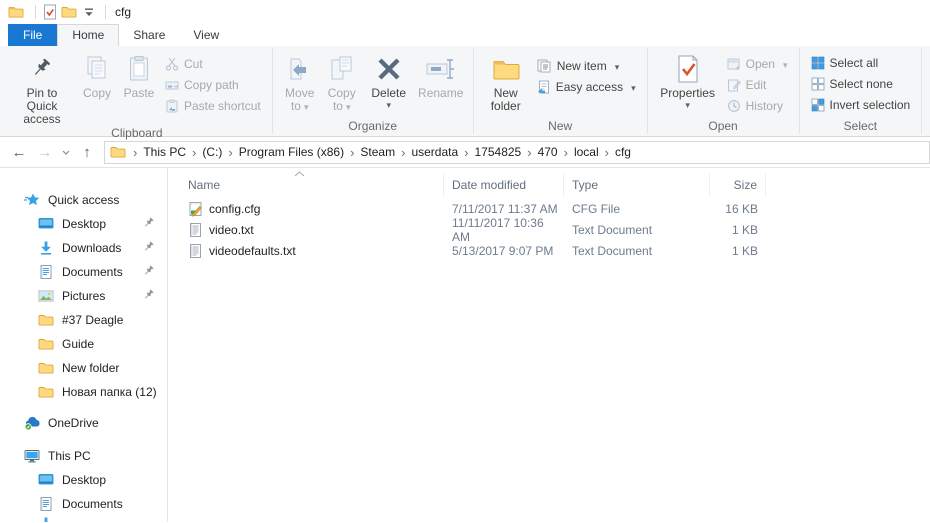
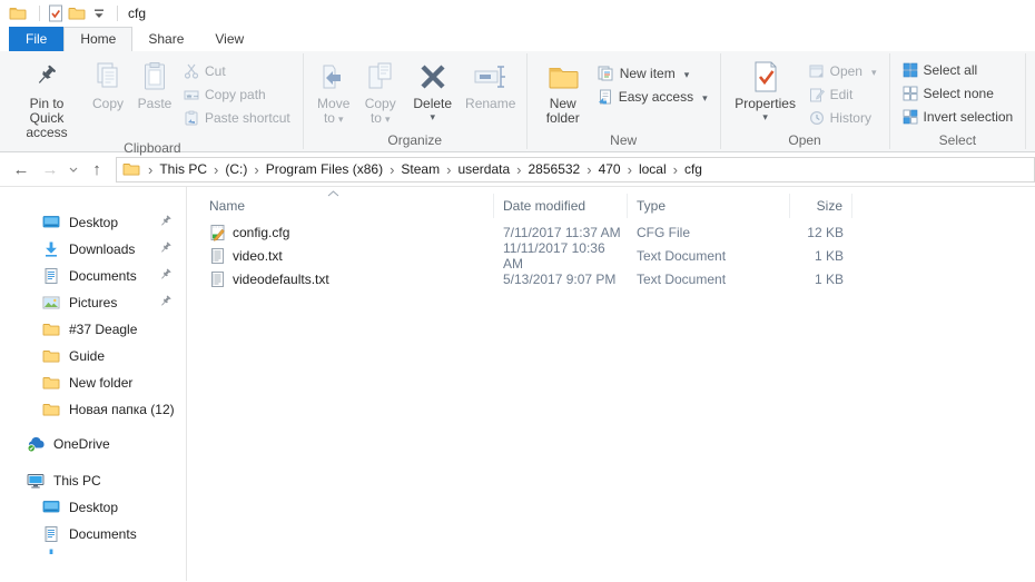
  cfg
  File
  Home
  Share
  View
  Pin to Quick access
  Copy
  Paste
  Cut
  Copy path
  Paste shortcut
  Clipboard
  Move to
  Copy to
  Delete
  Rename
  Organize
  New folder
  New item
  Easy access
  New
  Properties
  Open
  Edit
  History
  Open
  Select all
  Select none
  Invert selection
  Select
  ←
  →
  ↑
  ›
  This PC
  ›
  (C:)
  ›
  Program Files (x86)
  ›
  Steam
  ›
  userdata
  ›
- 1754825
+ 2856532
  ›
  470
  ›
  local
  ›
  cfg
- Quick access
  Desktop
  Downloads
  Documents
  Pictures
  #37 Deagle
  Guide
  New folder
  Новая папка (12)
  OneDrive
  This PC
  Desktop
  Documents
  Name
  Date modified
  Type
  Size
  config.cfg
  7/11/2017 11:37 AM
  CFG File
- 16 KB
+ 12 KB
  video.txt
  11/11/2017 10:36 AM
  Text Document
  1 KB
  videodefaults.txt
  5/13/2017 9:07 PM
  Text Document
  1 KB
